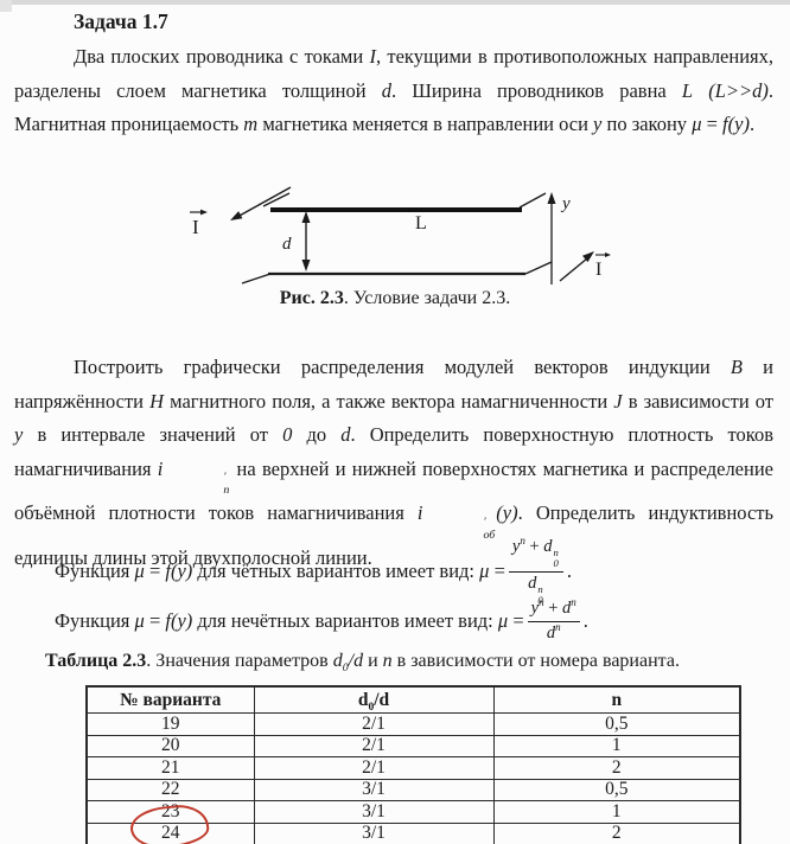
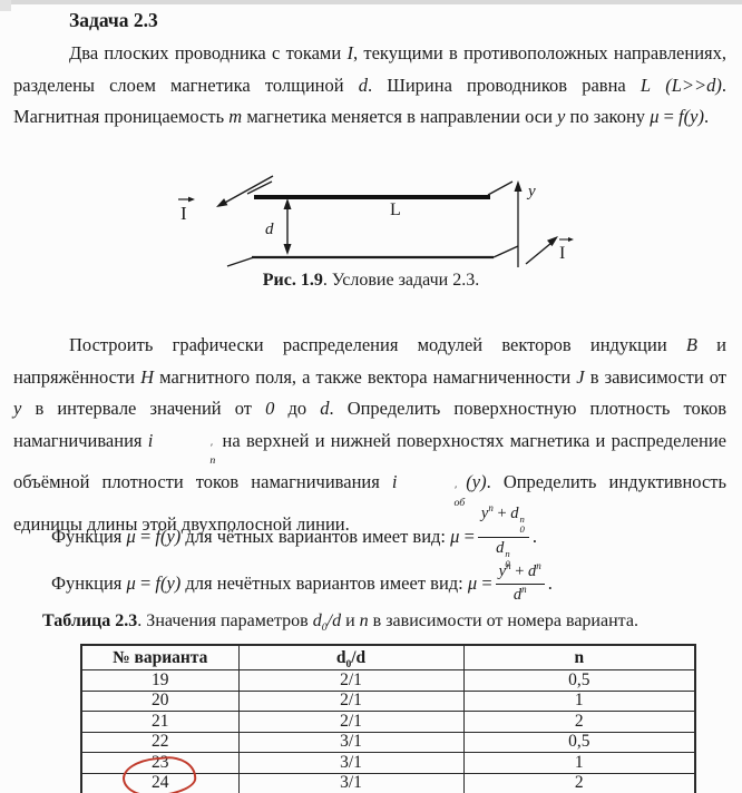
- Задача 1.7
+ Задача 2.3
  Два плоских проводника с токами I, текущими в противоположных направлениях, разделены слоем магнетика толщиной d. Ширина проводников равна L (L>>d). Магнитная проницаемость m магнетика меняется в направлении оси y по закону μ = f(y).
  I
  d
  L
  y
  I
- Рис. 2.3. Условие задачи 2.3.
+ Рис. 1.9. Условие задачи 2.3.
  Построить графически распределения модулей векторов индукции B и напряжённости H магнитного поля, а также вектора намагниченности J в зависимости от y в интервале значений от 0 до d. Определить поверхностную плотность токов намагничивания i
  ′
  п
  на верхней и нижней поверхностях магнетика и распределение объёмной плотности токов намагничивания i
  ′
  об
  (y). Определить индуктивность единицы длины этой двухполосной линии.
  Функция μ = f(y) для чётных вариантов имеет вид: μ =
  yn + d
  n
  0
  d
  n
  0
  .
  Функция μ = f(y) для нечётных вариантов имеет вид: μ =
  yn + dn
  dn
  .
  Таблица 2.3. Значения параметров d0/d и n в зависимости от номера варианта.
  № варианта	d0/d	n
  19	2/1	0,5
  20	2/1	1
  21	2/1	2
  22	3/1	0,5
  23	3/1	1
  24	3/1	2
